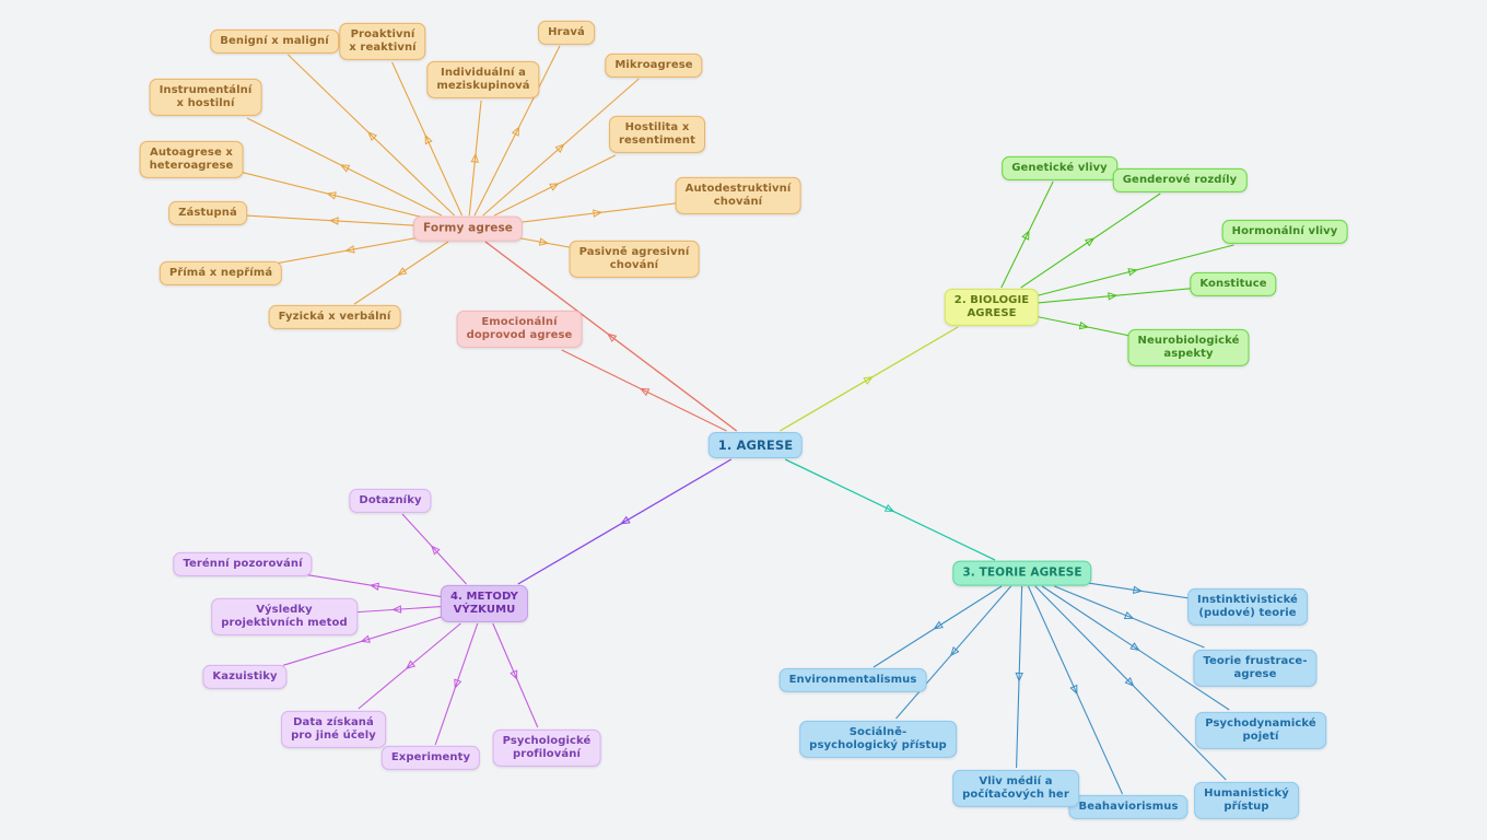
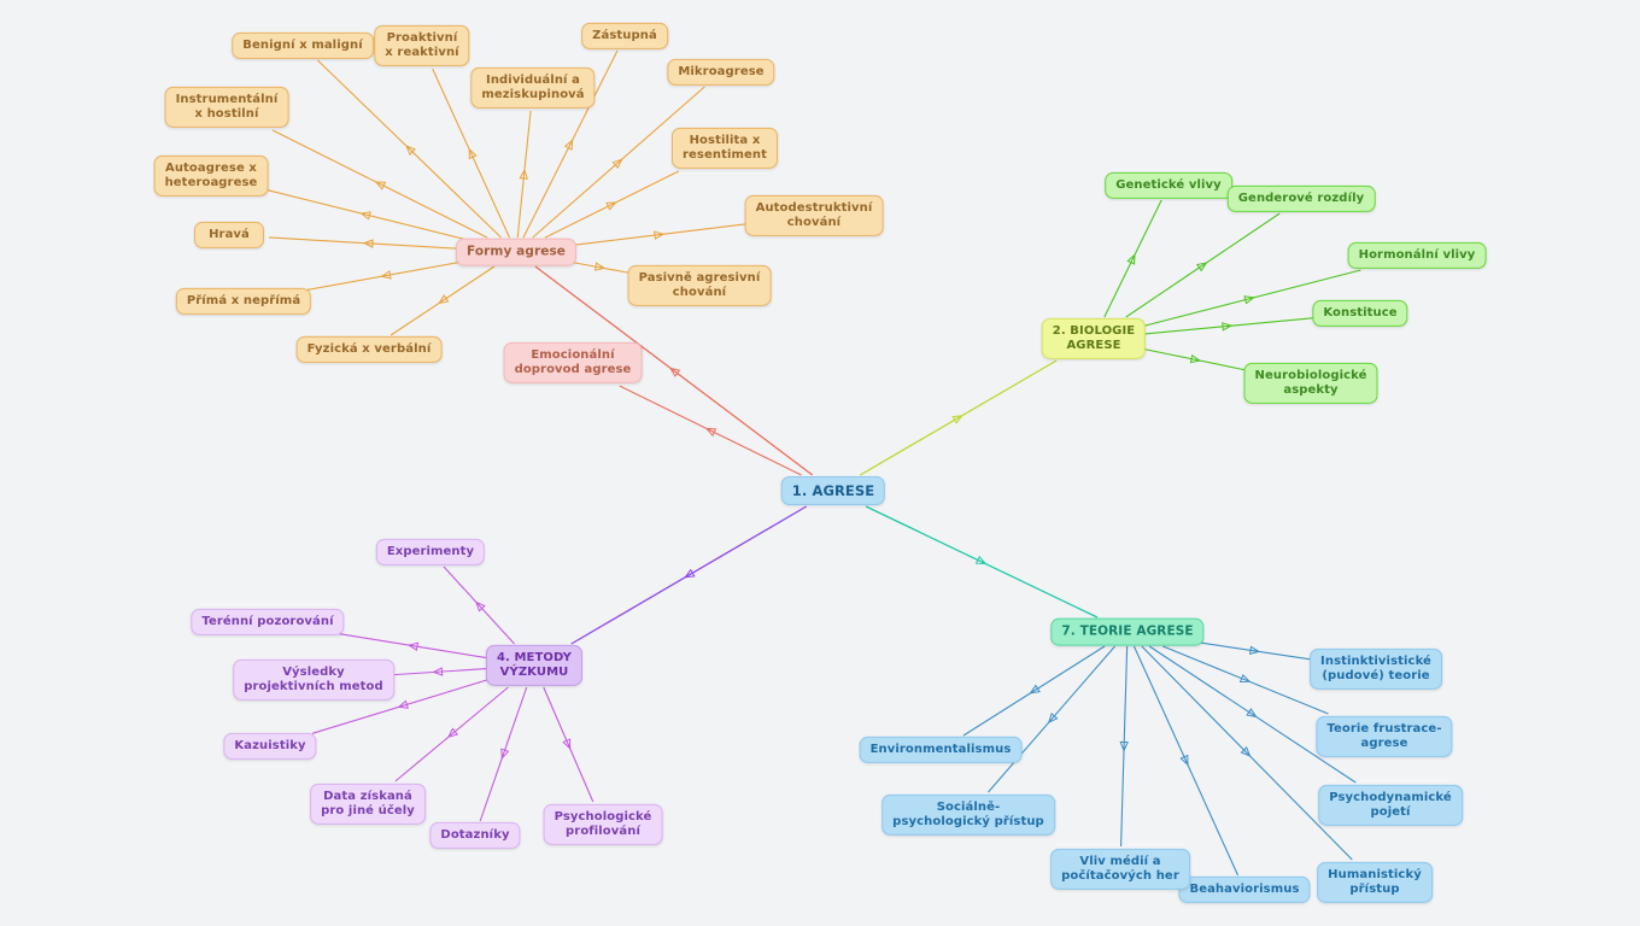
  1. AGRESE
  Formy agrese
  Emocionální
  doprovod agrese
  Benigní x maligní
  Proaktivní
  x reaktivní
  Individuální a
  meziskupinová
- Hravá
+ Zástupná
  Mikroagrese
  Hostilita x
  resentiment
  Autodestruktivní
  chování
  Pasivně agresivní
  chování
  Fyzická x verbální
  Přímá x nepřímá
- Zástupná
+ Hravá
  Autoagrese x
  heteroagrese
  Instrumentální
  x hostilní
  2. BIOLOGIE
  AGRESE
  Genetické vlivy
  Genderové rozdíly
  Hormonální vlivy
  Konstituce
  Neurobiologické
  aspekty
- 3. TEORIE AGRESE
+ 7. TEORIE AGRESE
  Instinktivistické
  (pudové) teorie
  Teorie frustrace-
  agrese
  Psychodynamické
  pojetí
  Humanistický
  přístup
  Beahaviorismus
  Vliv médií a
  počítačových her
  Sociálně-
  psychologický přístup
  Environmentalismus
  4. METODY
  VÝZKUMU
- Dotazníky
+ Experimenty
  Terénní pozorování
  Výsledky
  projektivních metod
  Kazuistiky
  Data získaná
  pro jiné účely
- Experimenty
+ Dotazníky
  Psychologické
  profilování
